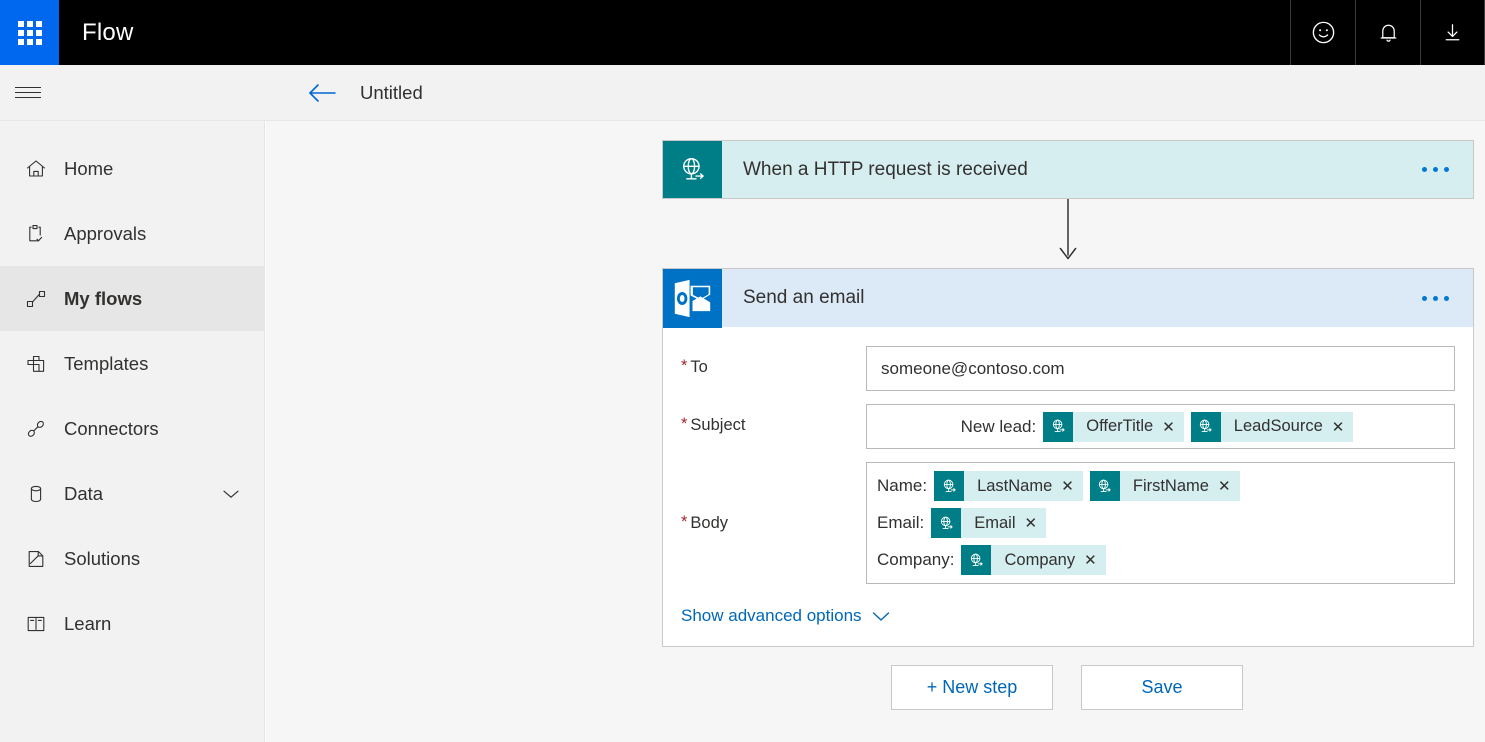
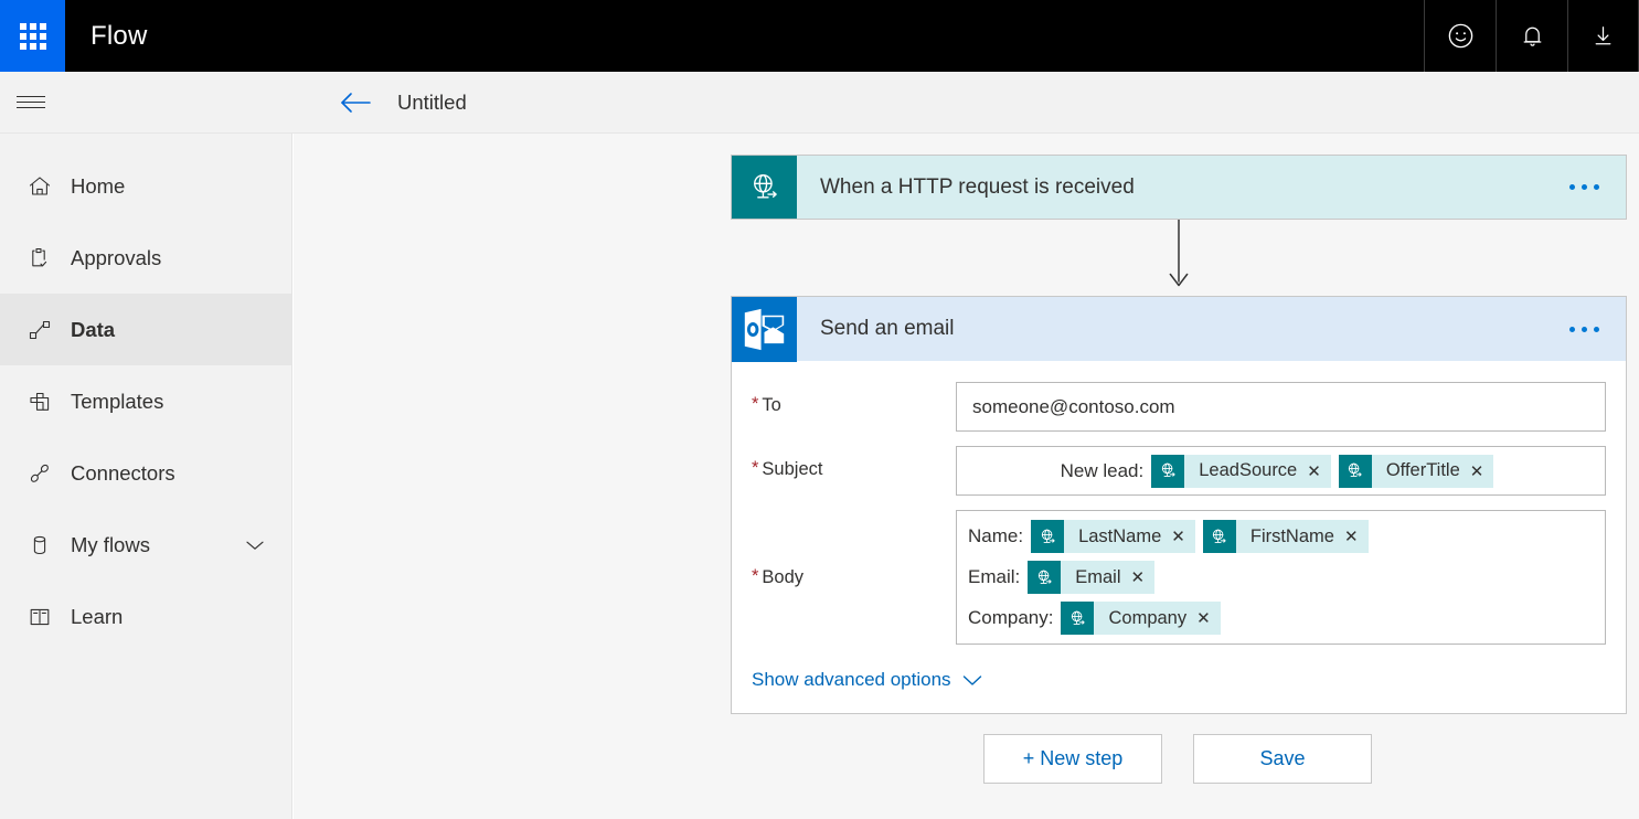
  Flow
  Untitled
  Home
  Approvals
- My flows
+ Data
  Templates
  Connectors
- Data
+ My flows
- Solutions
  Learn
  When a HTTP request is received
  Send an email
  *
  To
  someone@contoso.com
  *
  Subject
  New lead:
- OfferTitle
+ LeadSource
  ✕
- LeadSource
+ OfferTitle
  ✕
  *
  Body
  Name:
  LastName
  ✕
  FirstName
  ✕
  Email:
  Email
  ✕
  Company:
  Company
  ✕
  Show advanced options
  + New step
  Save
